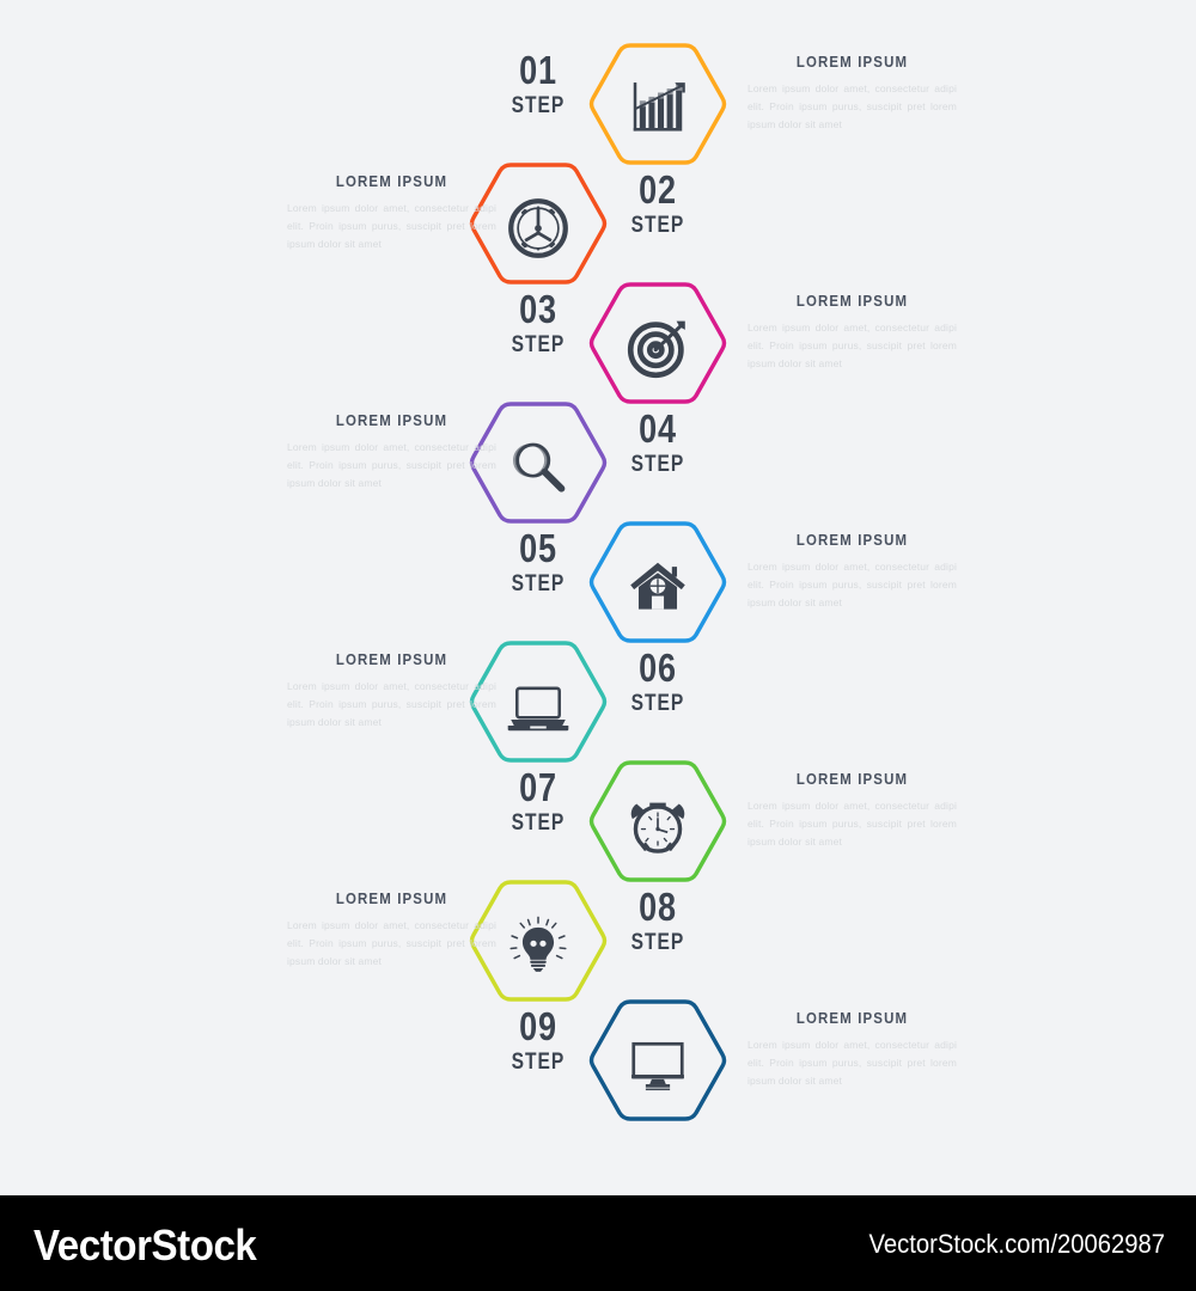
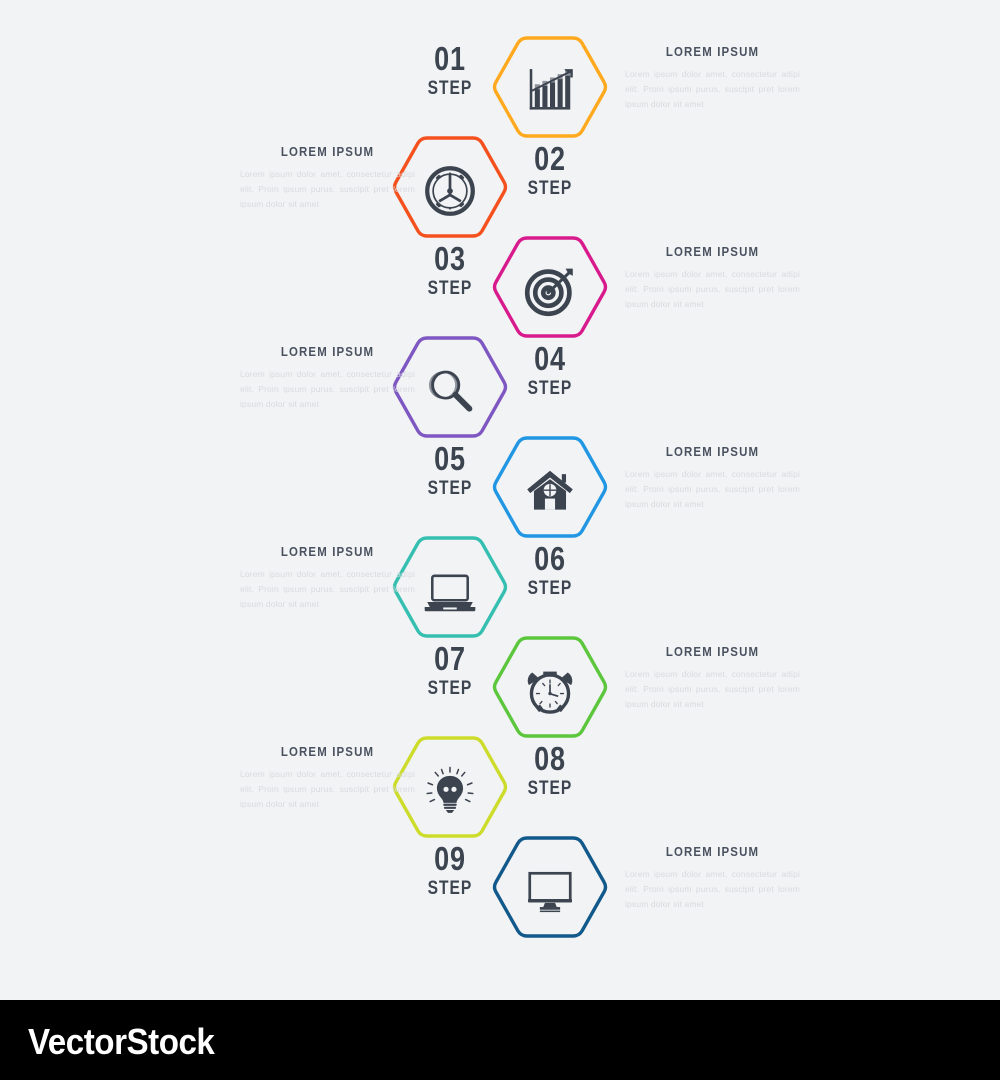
  01
  STEP
  LOREM IPSUM
  Lorem ipsum dolor amet, consectetur adipi elit. Proin ipsum purus, suscipit pret lorem ipsum dolor sit amet
  02
  STEP
  LOREM IPSUM
  Lorem ipsum dolor amet, consectetur adipi elit. Proin ipsum purus, suscipit pret lorem ipsum dolor sit amet
  03
  STEP
  LOREM IPSUM
  Lorem ipsum dolor amet, consectetur adipi elit. Proin ipsum purus, suscipit pret lorem ipsum dolor sit amet
  04
  STEP
  LOREM IPSUM
  Lorem ipsum dolor amet, consectetur adipi elit. Proin ipsum purus, suscipit pret lorem ipsum dolor sit amet
  05
  STEP
  LOREM IPSUM
  Lorem ipsum dolor amet, consectetur adipi elit. Proin ipsum purus, suscipit pret lorem ipsum dolor sit amet
  06
  STEP
  LOREM IPSUM
  Lorem ipsum dolor amet, consectetur adipi elit. Proin ipsum purus, suscipit pret lorem ipsum dolor sit amet
  07
  STEP
  LOREM IPSUM
  Lorem ipsum dolor amet, consectetur adipi elit. Proin ipsum purus, suscipit pret lorem ipsum dolor sit amet
  08
  STEP
  LOREM IPSUM
  Lorem ipsum dolor amet, consectetur adipi elit. Proin ipsum purus, suscipit pret lorem ipsum dolor sit amet
  09
  STEP
  LOREM IPSUM
  Lorem ipsum dolor amet, consectetur adipi elit. Proin ipsum purus, suscipit pret lorem ipsum dolor sit amet
  VectorStock
- VectorStock.com/20062987
